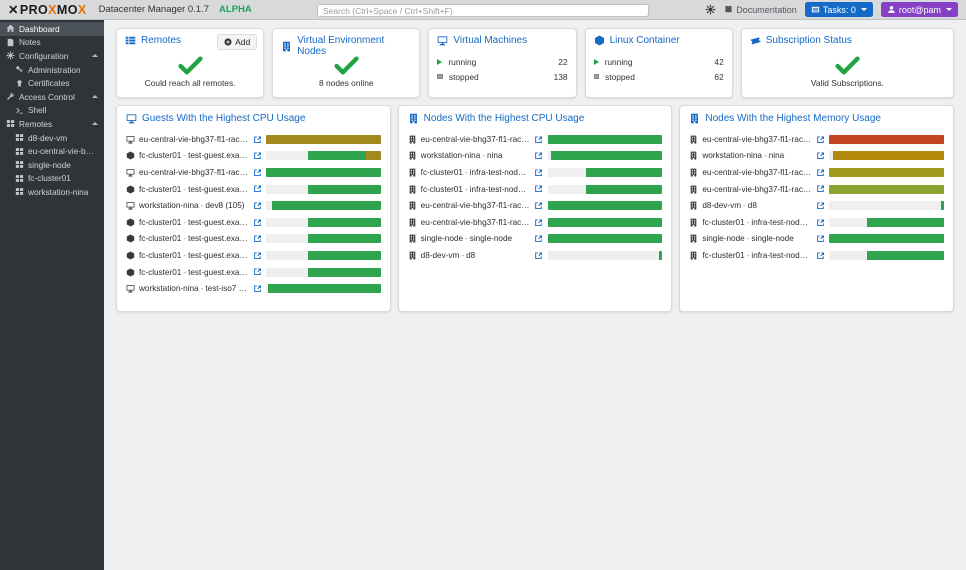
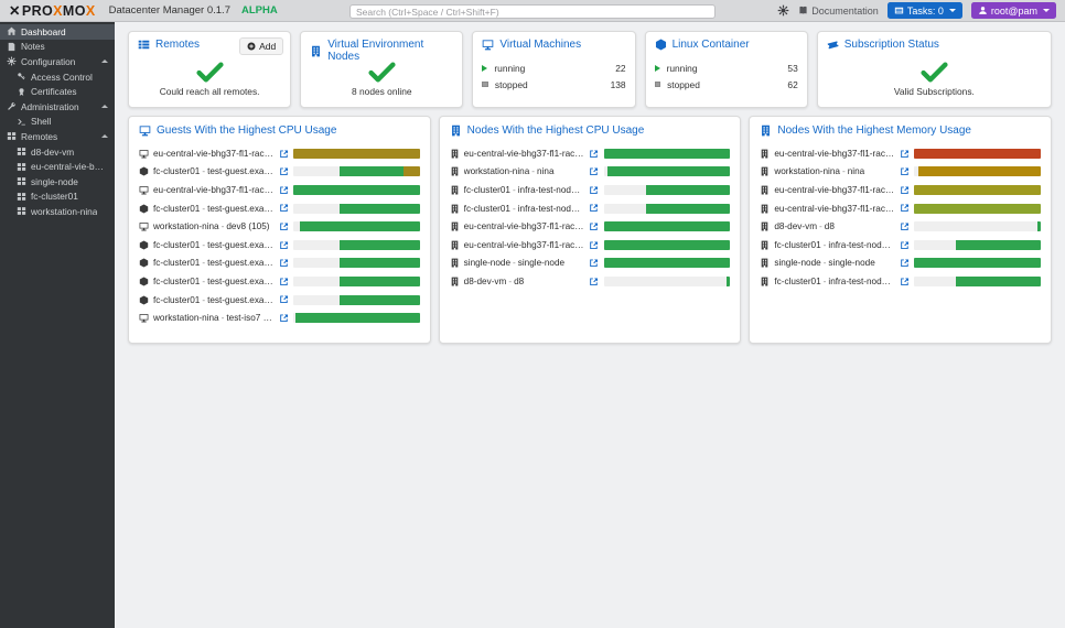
  ✕
  PRO
  X
  MO
  X
  Datacenter Manager 0.1.7
  ALPHA
  Search (Ctrl+Space / Ctrl+Shift+F)
  Documentation
  Tasks: 0
  root@pam
  Dashboard
  Notes
  Configuration
- Administration
+ Access Control
  Certificates
- Access Control
+ Administration
  Shell
  Remotes
  d8-dev-vm
  single-node
  fc-cluster01
  workstation-nina
  Remotes
  Add
  Could reach all remotes.
  Virtual Environment Nodes
  8 nodes online
  Virtual Machines
  running
  22
  stopped
  138
  Linux Container
  running
- 42
+ 53
  stopped
  62
  Subscription Status
  Valid Subscriptions.
  Guests With the Highest CPU Usage
  eu-central-vie-bhg37-fl1-rack2
  fc-cluster01 - test-guest.exam
  eu-central-vie-bhg37-fl1-rack2
  fc-cluster01 - test-guest.exam
  workstation-nina - dev8 (105)
  fc-cluster01 - test-guest.exam
  fc-cluster01 - test-guest.exam
  fc-cluster01 - test-guest.exam
  fc-cluster01 - test-guest.exam
  workstation-nina - test-iso7 (42
  Nodes With the Highest CPU Usage
  eu-central-vie-bhg37-fl1-rack2
  workstation-nina - nina
  fc-cluster01 - infra-test-node04
  fc-cluster01 - infra-test-node03
  eu-central-vie-bhg37-fl1-rack2
  eu-central-vie-bhg37-fl1-rack2
  single-node - single-node
  d8-dev-vm - d8
  Nodes With the Highest Memory Usage
  eu-central-vie-bhg37-fl1-rack2
  workstation-nina - nina
  eu-central-vie-bhg37-fl1-rack2
  eu-central-vie-bhg37-fl1-rack2
  d8-dev-vm - d8
  fc-cluster01 - infra-test-node04
  single-node - single-node
  fc-cluster01 - infra-test-node03
